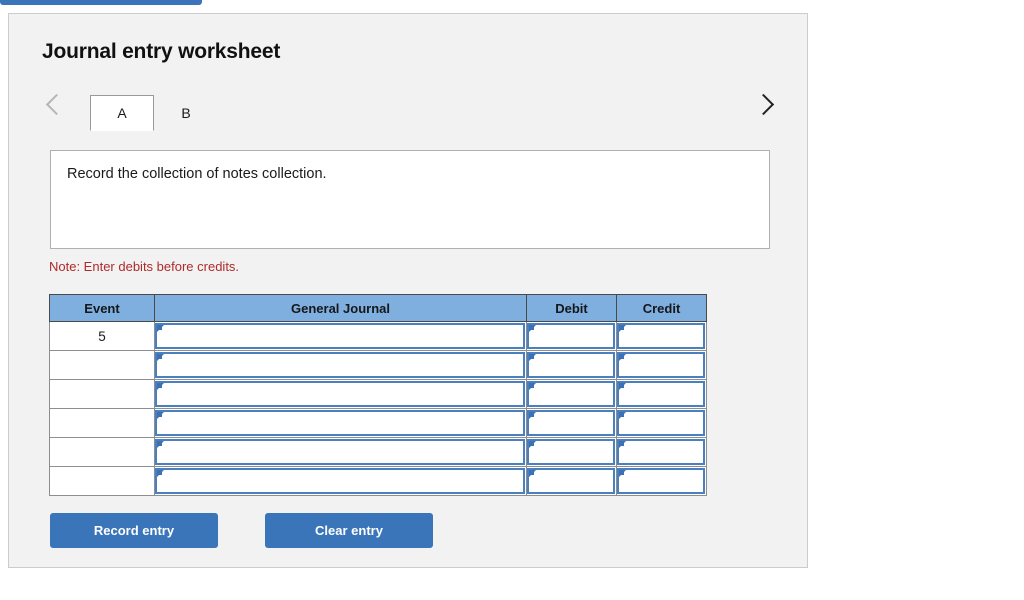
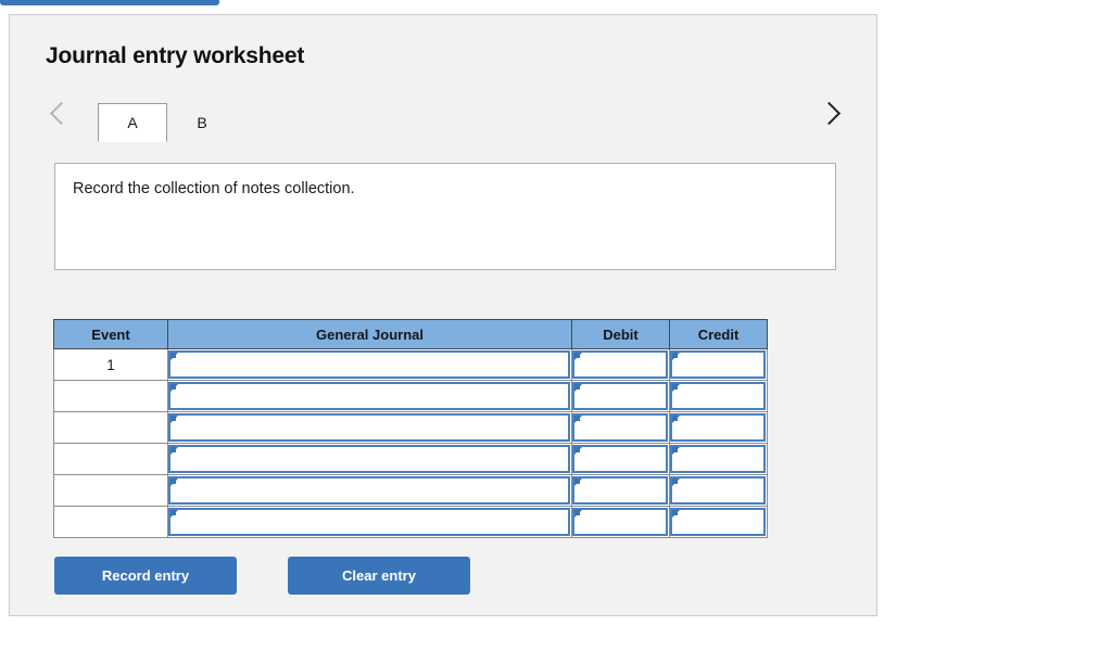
  Journal entry worksheet
  A
  B
  Record the collection of notes collection.
- Note: Enter debits before credits.
  Event	General Journal	Debit	Credit
- 5
+ 1
  Record entry
  Clear entry
